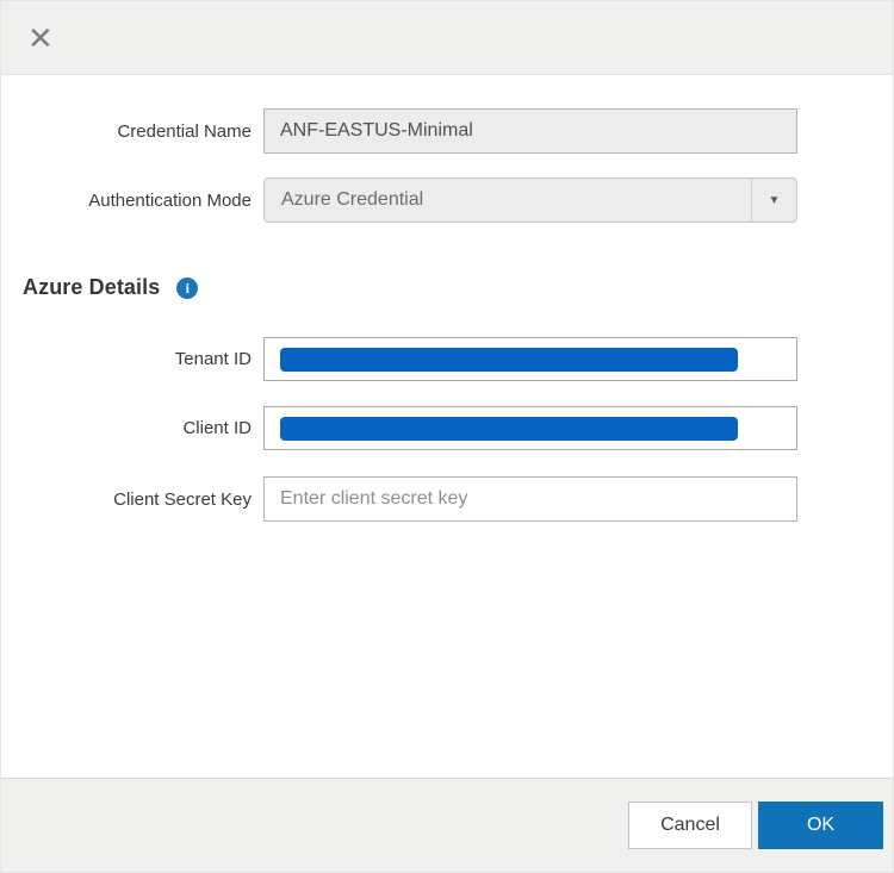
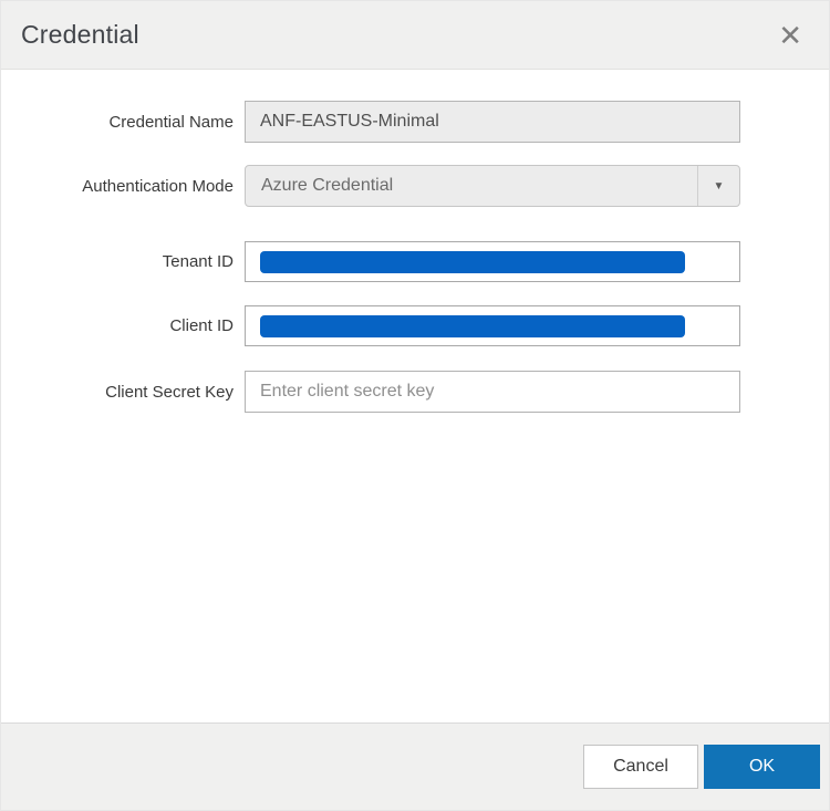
+ Credential
  ✕
  Credential Name
  ANF-EASTUS-Minimal
  Authentication Mode
  Azure Credential
  ▼
- Azure Details
- i
  Tenant ID
  Client ID
  Client Secret Key
  Enter client secret key
  Cancel
  OK
